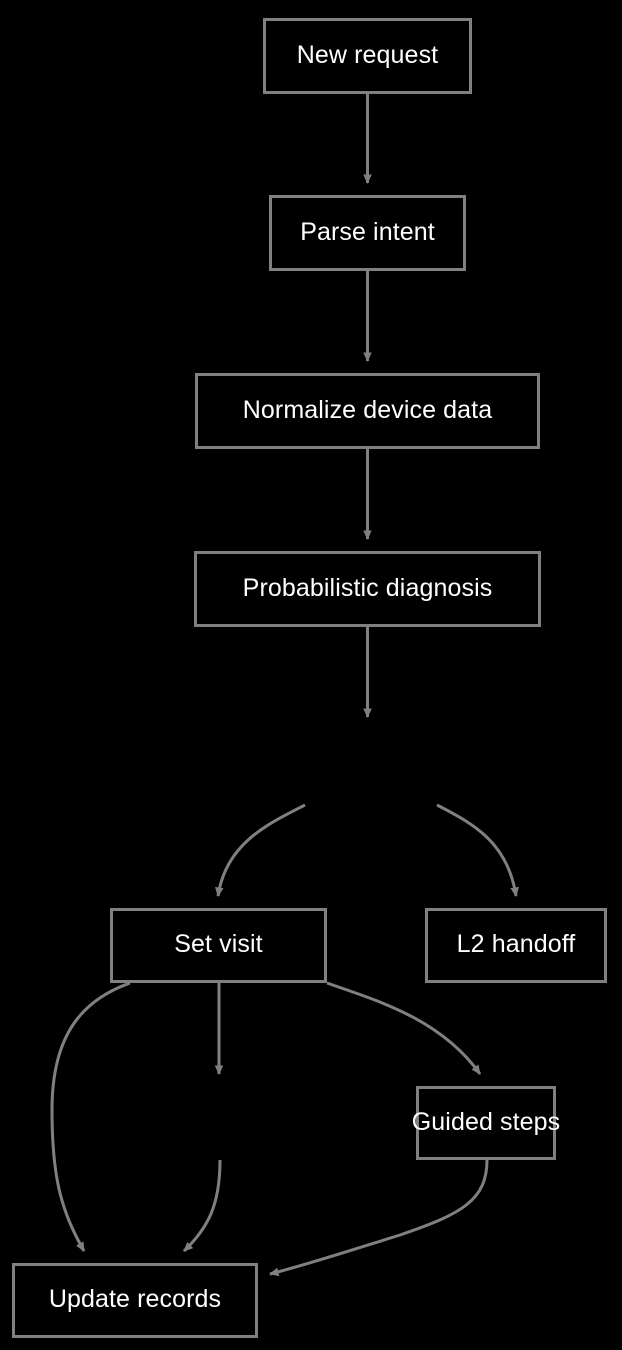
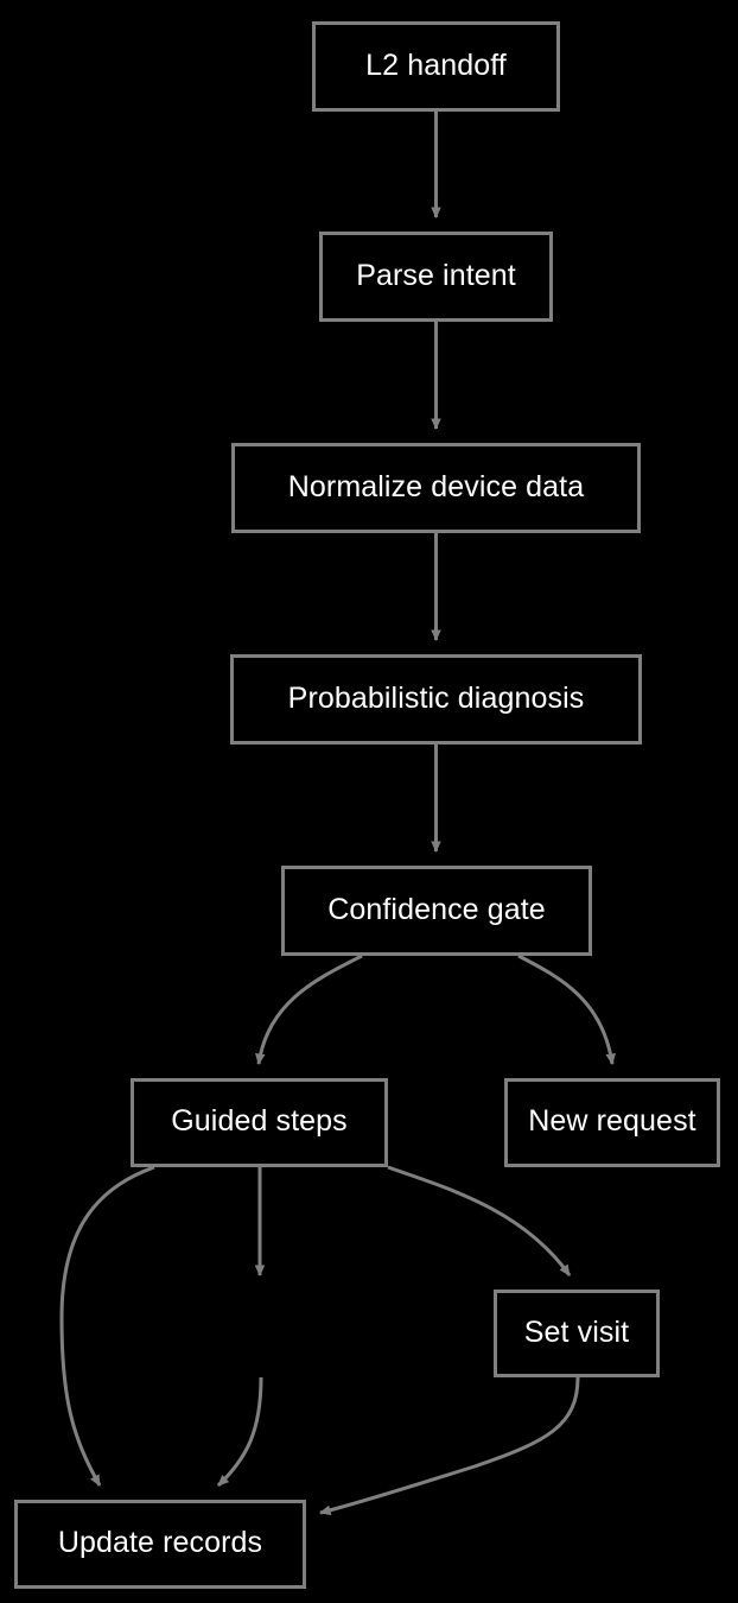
- New request
+ L2 handoff
  Parse intent
  Normalize device data
  Probabilistic diagnosis
+ Confidence gate
- Set visit
+ Guided steps
- L2 handoff
+ New request
- Guided steps
+ Set visit
  Update records
